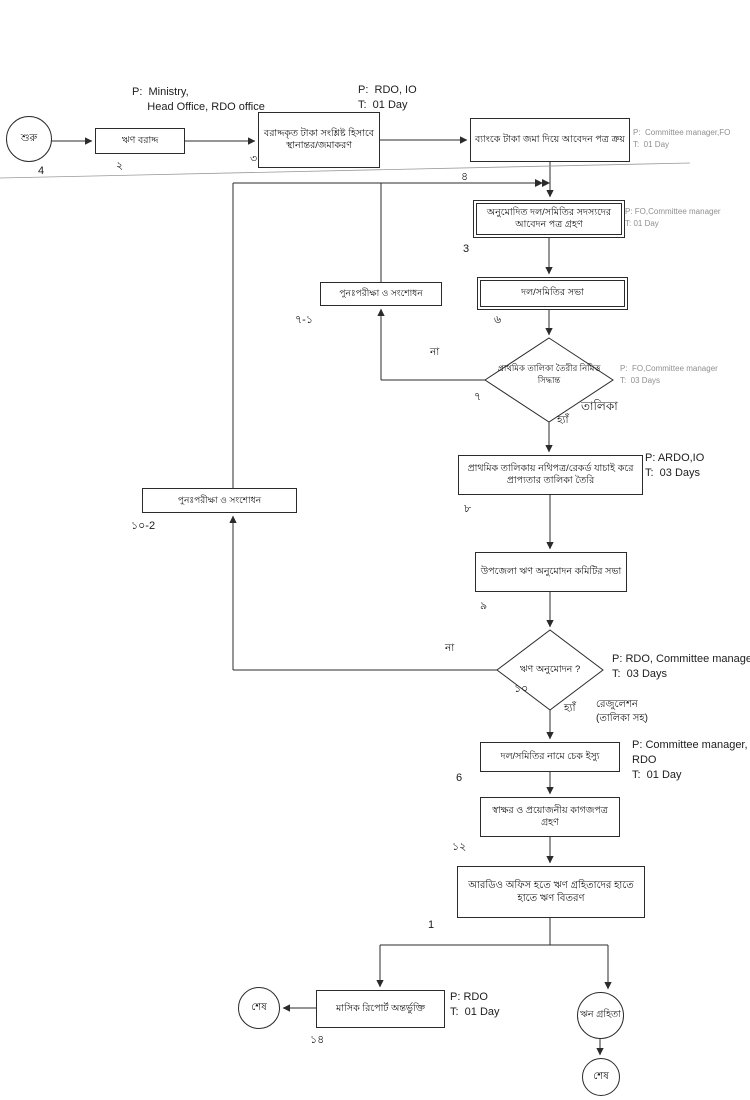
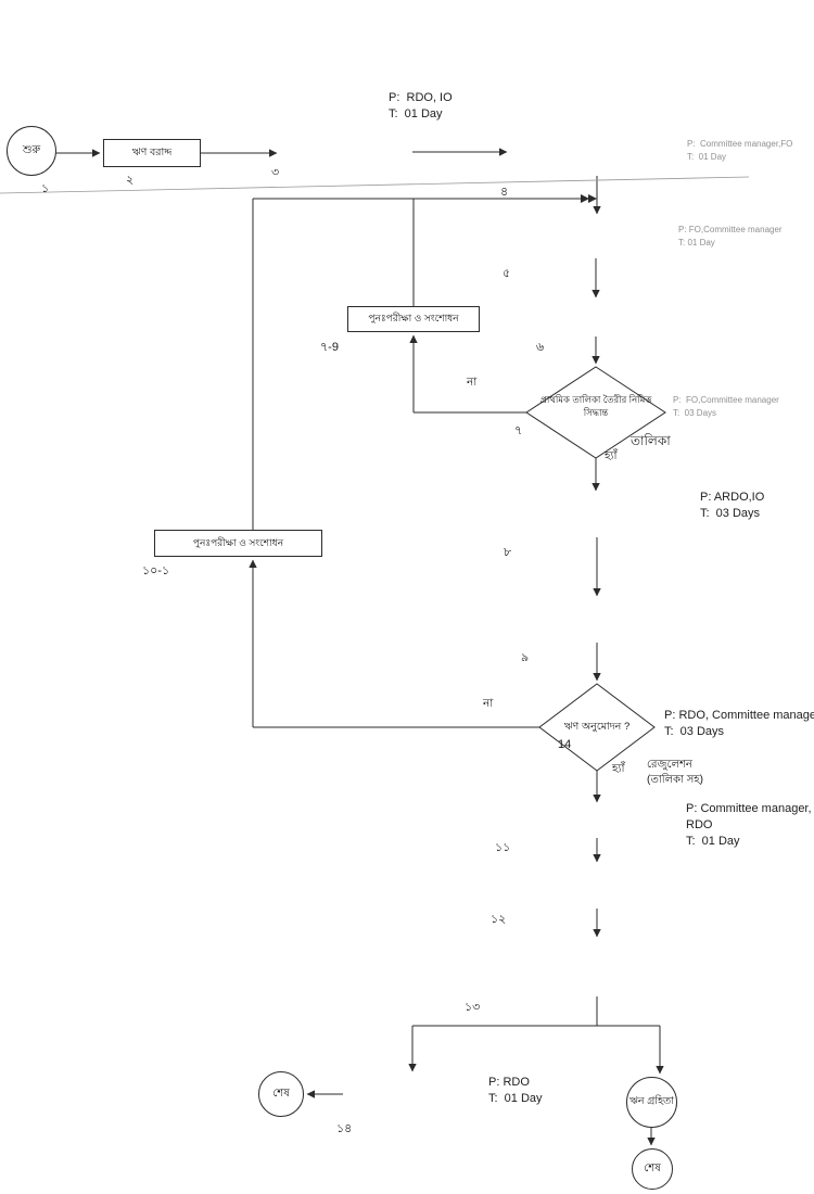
  শুরু
  শেষ
  ঋন গ্রহিতা
  শেষ
  ঋণ বরাদ্দ
- বরাদ্দকৃত টাকা সংশ্লিষ্ট হিসাবে স্থানান্তর/জমাকরণ
- ব্যাংকে টাকা জমা দিয়ে আবেদন পত্র ক্রয়
- অনুমোদিত দল/সমিতির সদস্যদের আবেদন পত্র গ্রহণ
- দল/সমিতির সভা
  পুনঃপরীক্ষা ও সংশোধন
- প্রাথমিক তালিকায় নথিপত্র/রেকর্ড যাচাই করে প্রাপ্যতার তালিকা তৈরি
  পুনঃপরীক্ষা ও সংশোধন
- উপজেলা ঋণ অনুমোদন কমিটির সভা
- দল/সমিতির নামে চেক ইস্যু
- স্বাক্ষর ও প্রয়োজনীয় কাগজপত্র গ্রহণ
- আরডিও অফিস হতে ঋণ গ্রহিতাদের হাতে হাতে ঋণ বিতরণ
- মাসিক রিপোর্ট অন্তর্ভুক্তি
  প্রাথমিক তালিকা তৈরীর নিমিত্ত সিদ্ধান্ত
  ঋণ অনুমোদন ?
- 4
+ ১
  ২
  ৩
  ৪
- 3
+ ৫
  ৬
  ৭
- ৭-১
+ ৭-9
  ৮
  ৯
- ১০
+ 14
- ১০-2
+ ১০-১
- 6
+ ১১
  ১২
- 1
+ ১৩
  ১৪
- P: Ministry,
- Head Office, RDO office
  P: RDO, IO
  T: 01 Day
  P: Committee manager,FO
  T: 01 Day
  P: FO,Committee manager
  T: 01 Day
  P: FO,Committee manager
  T: 03 Days
  P: ARDO,IO
  T: 03 Days
  P: RDO, Committee manage
  T: 03 Days
  P: Committee manager,
  RDO
  T: 01 Day
  P: RDO
  T: 01 Day
  না
  হ্যাঁ
  তালিকা
  না
  হ্যাঁ
  রেজুলেশন
  (তালিকা সহ)
